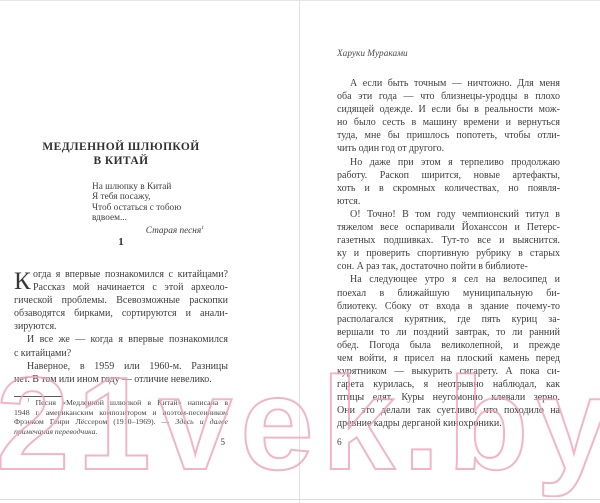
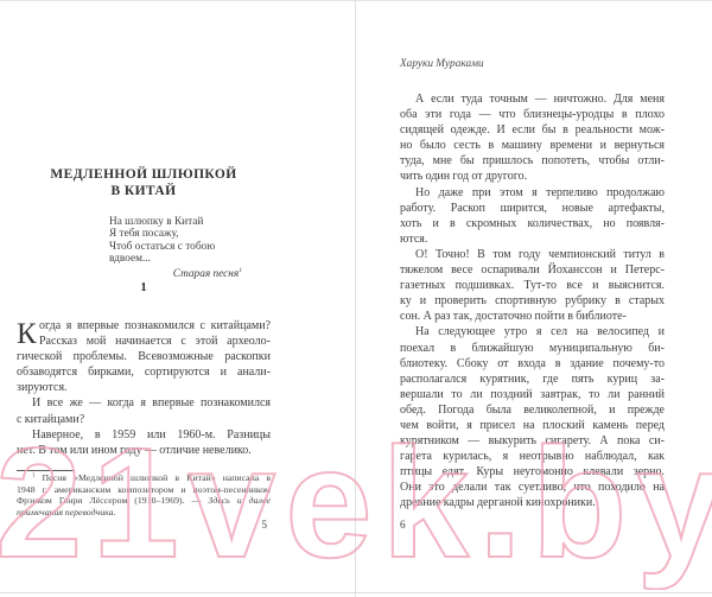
  МЕДЛЕННОЙ ШЛЮПКОЙ
  В КИТАЙ
  На шлюпку в Китай
  Я тебя посажу,
  Чтоб остаться с тобою вдвоем...
  Старая песня
  1
  К
  огда я впервые познакомился с китайцами?
  Рассказ мой начинается с этой археоло-
  гической проблемы. Всевозможные раскопки
  обзаводятся бирками, сортируются и анали-
  зируются.
  И все же — когда я впервые познакомился
  с китайцами?
  Наверное, в 1959 или 1960-м. Разницы
  нет. В том или ином году — отличие невелико.
  Песня «Медленной шлюпкой в Китай» написана в
  1948 г. американским композитором и поэтом-песенником
  Фрэнком Генри Лёссером (1910–1969). — Здесь и далее
  примечания переводчика.
  5
  Харуки Мураками
- А если быть точным — ничтожно. Для меня
+ А если туда точным — ничтожно. Для меня
  оба эти года — что близнецы-уродцы в плохо
  сидящей одежде. И если бы в реальности мож-
  но было сесть в машину времени и вернуться
  туда, мне бы пришлось попотеть, чтобы отли-
  чить один год от другого.
  Но даже при этом я терпеливо продолжаю
  работу. Раскоп ширится, новые артефакты,
  хоть и в скромных количествах, но появля-
  ются.
  О! Точно! В том году чемпионский титул в
  тяжелом весе оспаривали Йоханссон и Петерс-
  газетных подшивках. Тут-то все и выяснится.
  ку и проверить спортивную рубрику в старых
  сон. А раз так, достаточно пойти в библиоте-
  На следующее утро я сел на велосипед и
  поехал в ближайшую муниципальную би-
  блиотеку. Сбоку от входа в здание почему-то
  располагался курятник, где пять куриц за-
  вершали то ли поздний завтрак, то ли ранний
  обед. Погода была великолепной, и прежде
  чем войти, я присел на плоский камень перед
  курятником — выкурить сигарету. А пока си-
  гарета курилась, я неотрывно наблюдал, как
  птицы едят. Куры неугомонно клевали зерно.
  Они это делали так суетливо, что походило на
  древние кадры дерганой кинохроники.
  6
  21vek.by
